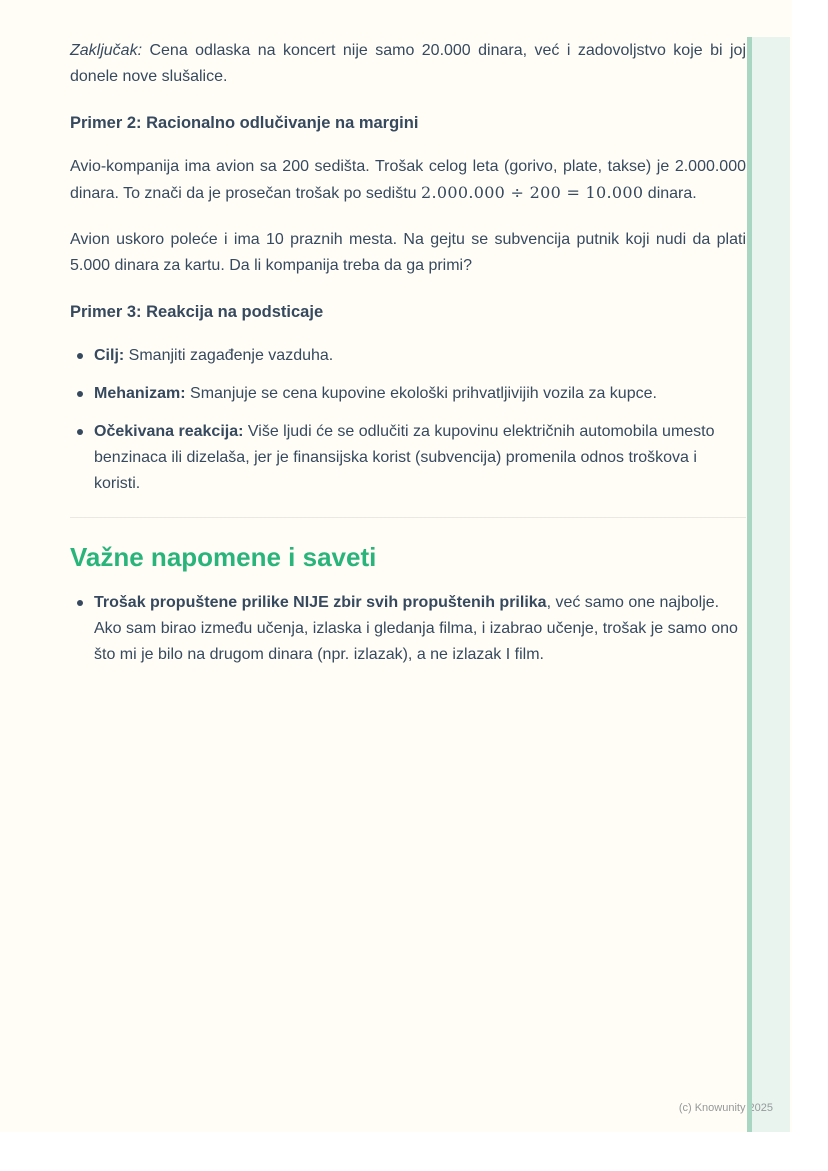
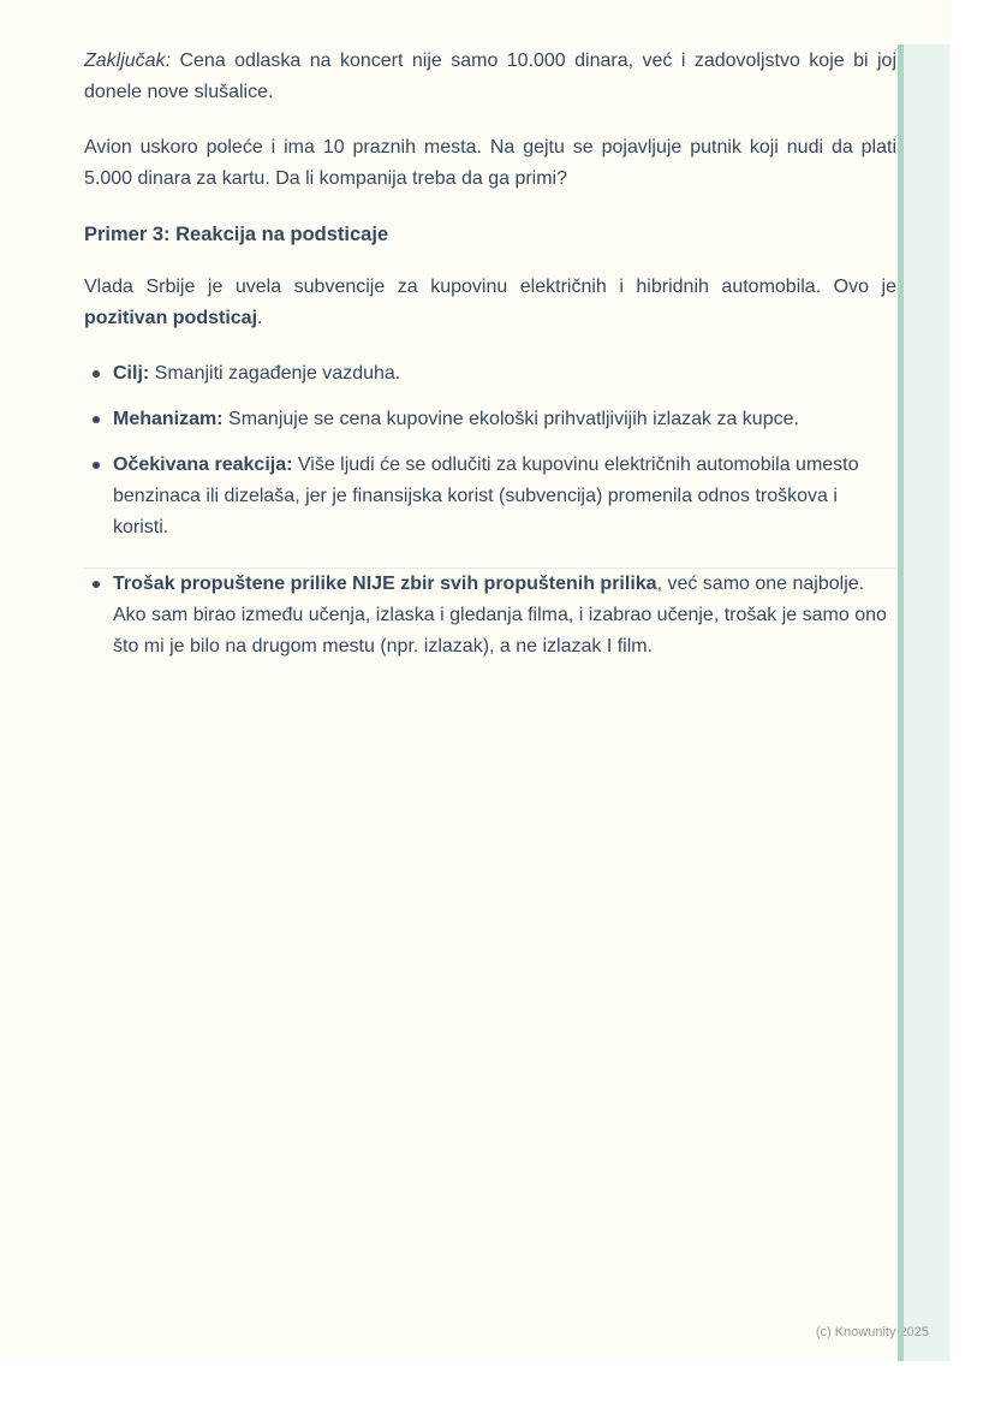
- Zaključak: Cena odlaska na koncert nije samo 20.000 dinara, već i zadovoljstvo koje bi joj donele nove slušalice.
+ Zaključak: Cena odlaska na koncert nije samo 10.000 dinara, već i zadovoljstvo koje bi joj donele nove slušalice.
- Primer 2: Racionalno odlučivanje na margini
- Avio-kompanija ima avion sa 200 sedišta. Trošak celog leta (gorivo, plate, takse) je 2.000.000 dinara. To znači da je prosečan trošak po sedištu 2.000.000 ÷ 200 = 10.000 dinara.
- Avion uskoro poleće i ima 10 praznih mesta. Na gejtu se subvencija putnik koji nudi da plati 5.000 dinara za kartu. Da li kompanija treba da ga primi?
+ Avion uskoro poleće i ima 10 praznih mesta. Na gejtu se pojavljuje putnik koji nudi da plati 5.000 dinara za kartu. Da li kompanija treba da ga primi?
  Primer 3: Reakcija na podsticaje
+ Vlada Srbije je uvela subvencije za kupovinu električnih i hibridnih automobila. Ovo je pozitivan podsticaj.
  Cilj: Smanjiti zagađenje vazduha.
- Mehanizam: Smanjuje se cena kupovine ekološki prihvatljivijih vozila za kupce.
+ Mehanizam: Smanjuje se cena kupovine ekološki prihvatljivijih izlazak za kupce.
  Očekivana reakcija: Više ljudi će se odlučiti za kupovinu električnih automobila umesto benzinaca ili dizelaša, jer je finansijska korist (subvencija) promenila odnos troškova i koristi.
- Važne napomene i saveti
- Trošak propuštene prilike NIJE zbir svih propuštenih prilika, već samo one najbolje. Ako sam birao između učenja, izlaska i gledanja filma, i izabrao učenje, trošak je samo ono što mi je bilo na drugom dinara (npr. izlazak), a ne izlazak I film.
+ Trošak propuštene prilike NIJE zbir svih propuštenih prilika, već samo one najbolje. Ako sam birao između učenja, izlaska i gledanja filma, i izabrao učenje, trošak je samo ono što mi je bilo na drugom mestu (npr. izlazak), a ne izlazak I film.
  (c) Knowunity025
